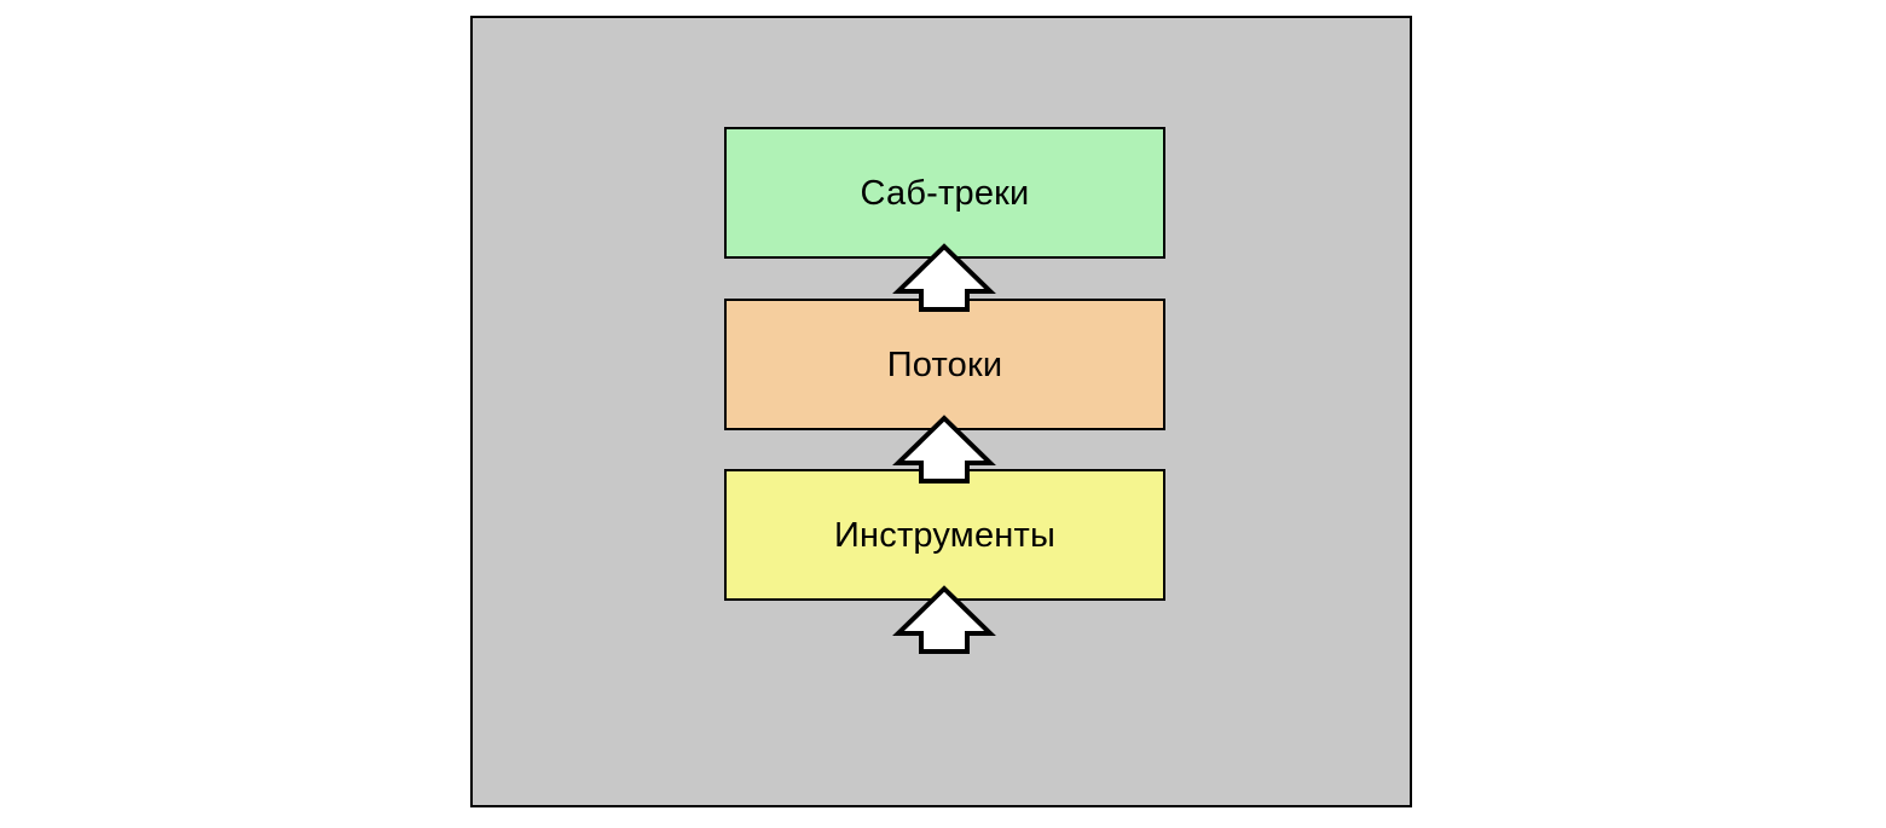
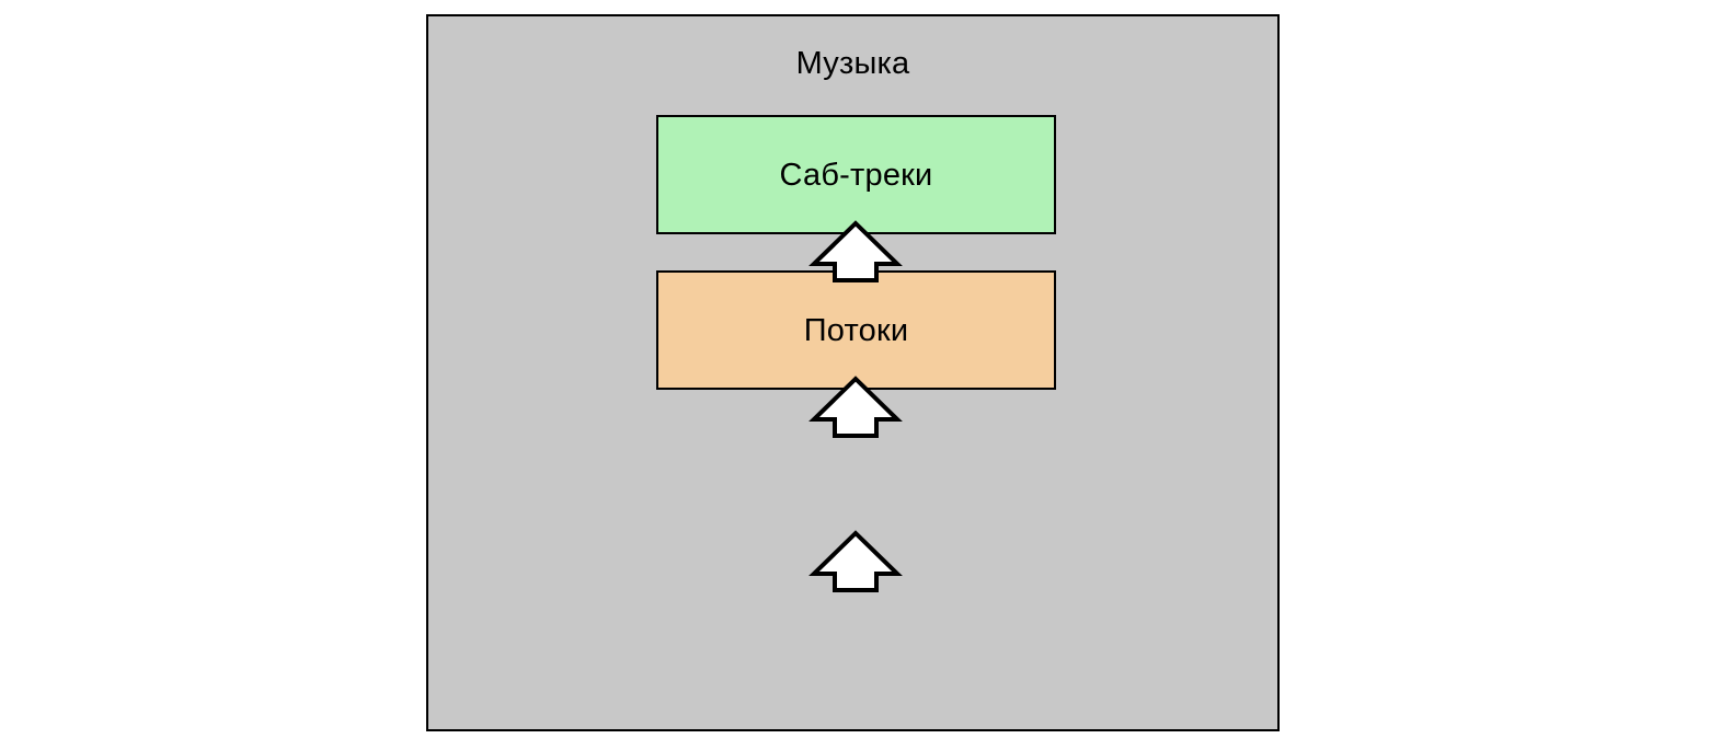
+ Музыка
  Саб-треки
  Потоки
- Инструменты
